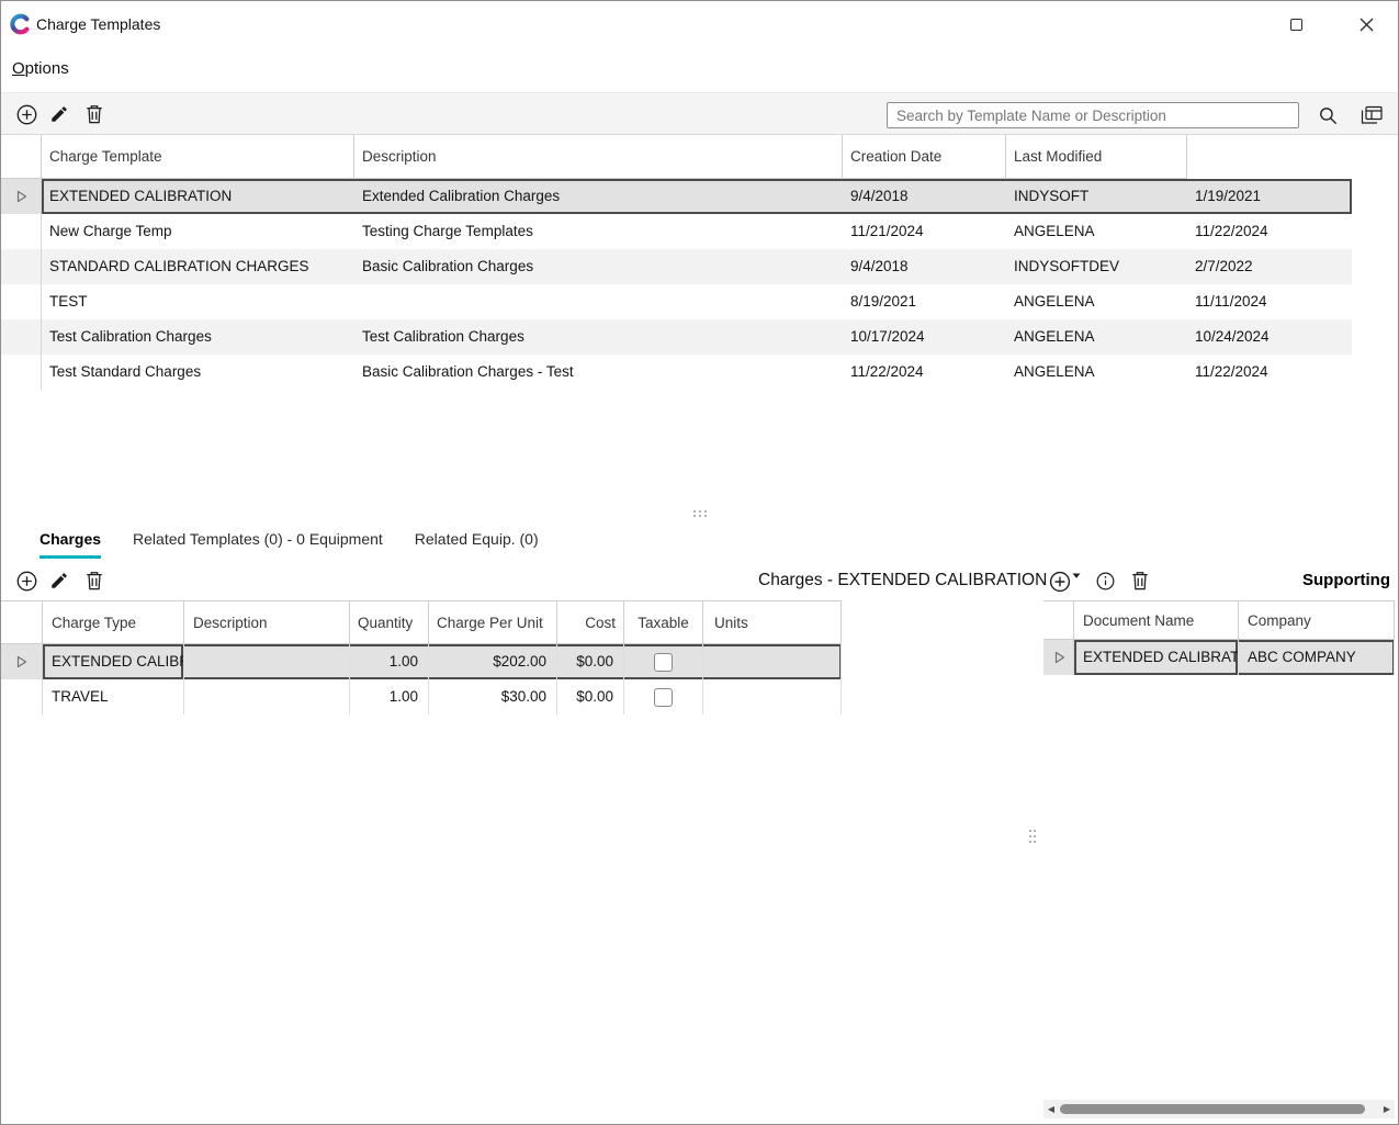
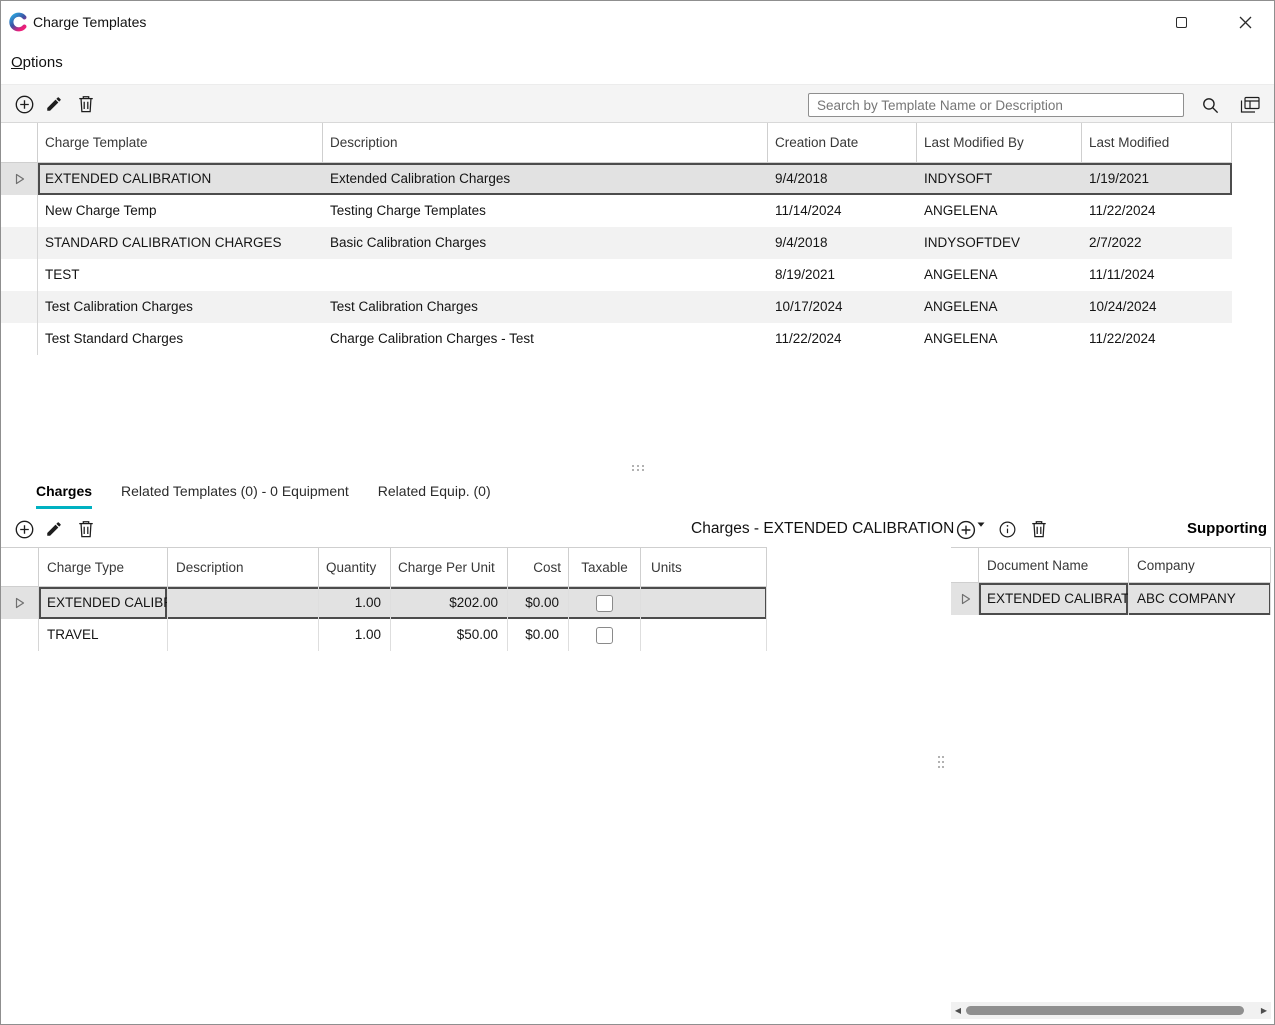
  Charge Templates
  Options
  Search by Template Name or Description
  Charge Template
  Description
  Creation Date
+ Last Modified By
  Last Modified
  EXTENDED CALIBRATION
  Extended Calibration Charges
  9/4/2018
  INDYSOFT
  1/19/2021
  New Charge Temp
  Testing Charge Templates
- 11/21/2024
+ 11/14/2024
  ANGELENA
  11/22/2024
  STANDARD CALIBRATION CHARGES
  Basic Calibration Charges
  9/4/2018
  INDYSOFTDEV
  2/7/2022
  TEST
  8/19/2021
  ANGELENA
  11/11/2024
  Test Calibration Charges
  Test Calibration Charges
  10/17/2024
  ANGELENA
  10/24/2024
  Test Standard Charges
- Basic Calibration Charges - Test
+ Charge Calibration Charges - Test
  11/22/2024
  ANGELENA
  11/22/2024
  Charges
  Related Templates (0) - 0 Equipment
  Related Equip. (0)
  Charges - EXTENDED CALIBRATION
  Supporting
  Charge Type
  Description
  Quantity
  Charge Per Unit
  Cost
  Taxable
  Units
  EXTENDED CALIB
  1.00
  $202.00
  $0.00
  TRAVEL
  1.00
- $30.00
+ $50.00
  $0.00
  Document Name
  Company
  EXTENDED CALIBRAT
  ABC COMPANY
  ◀
  ▶
